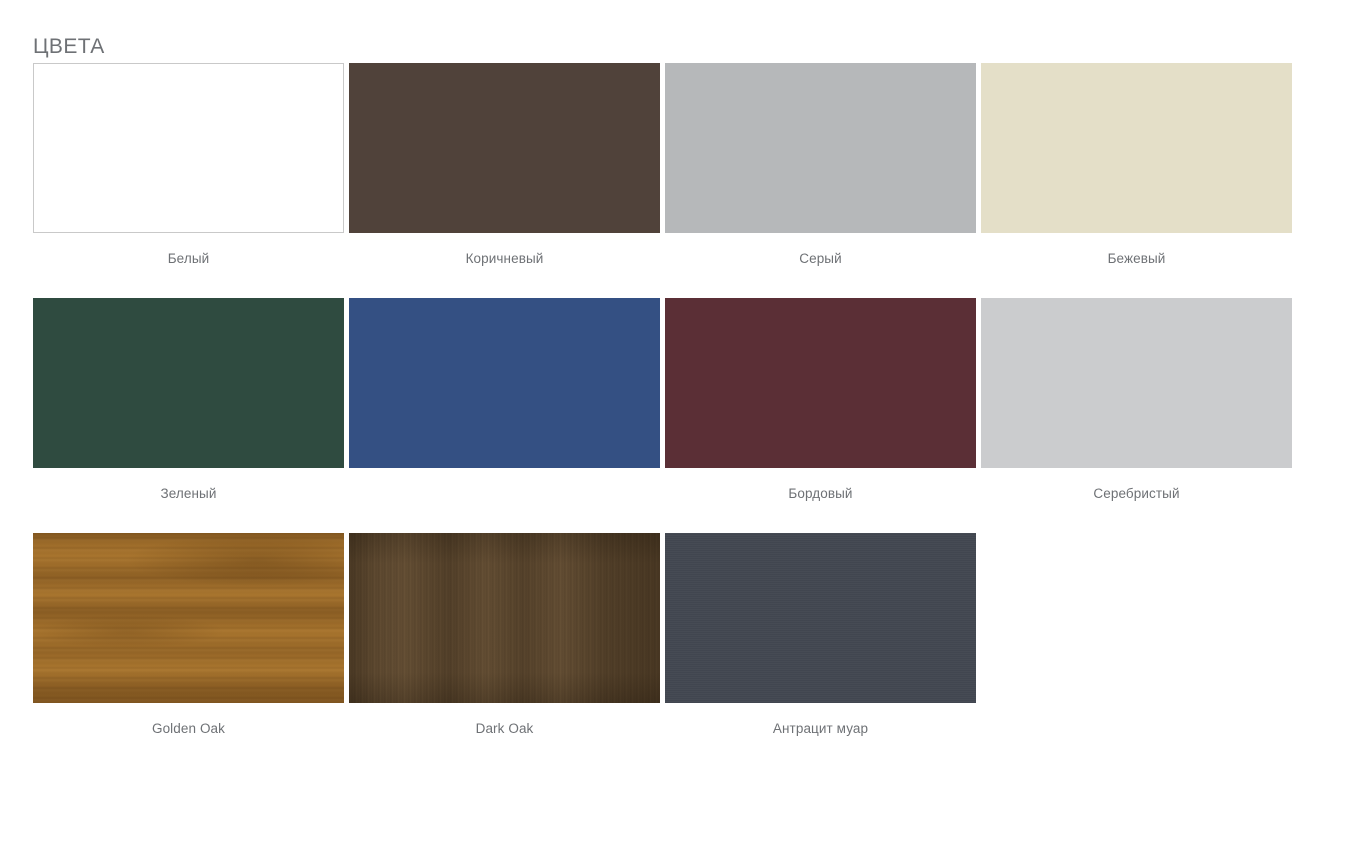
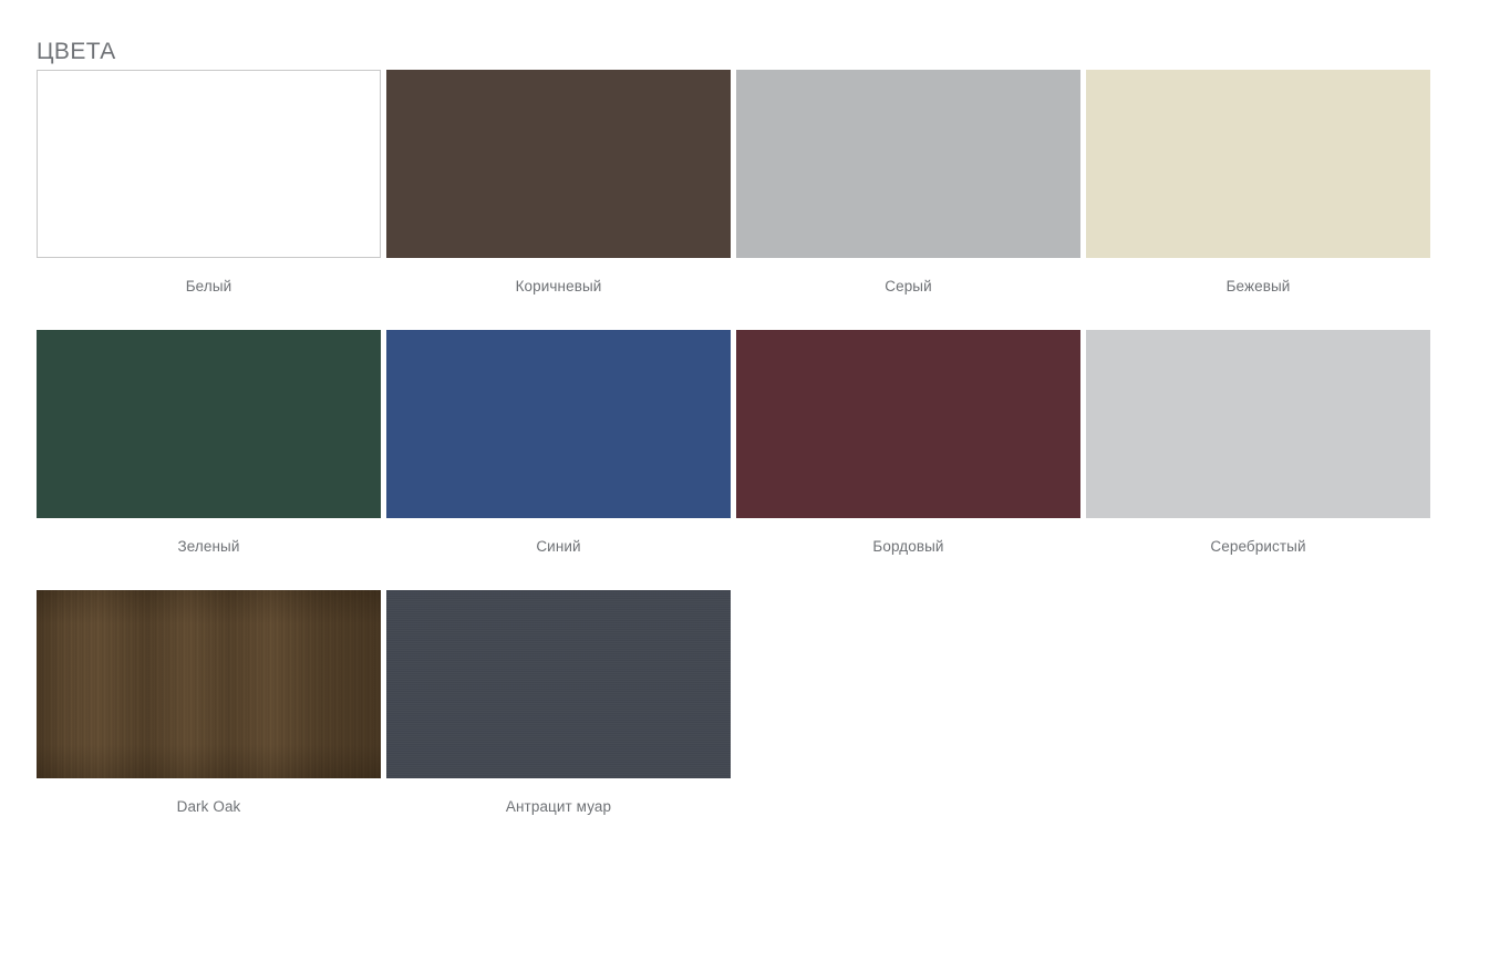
  ЦВЕТА
  Белый
  Коричневый
  Серый
  Бежевый
  Зеленый
+ Синий
  Бордовый
  Серебристый
- Golden Oak
  Dark Oak
  Антрацит муар
